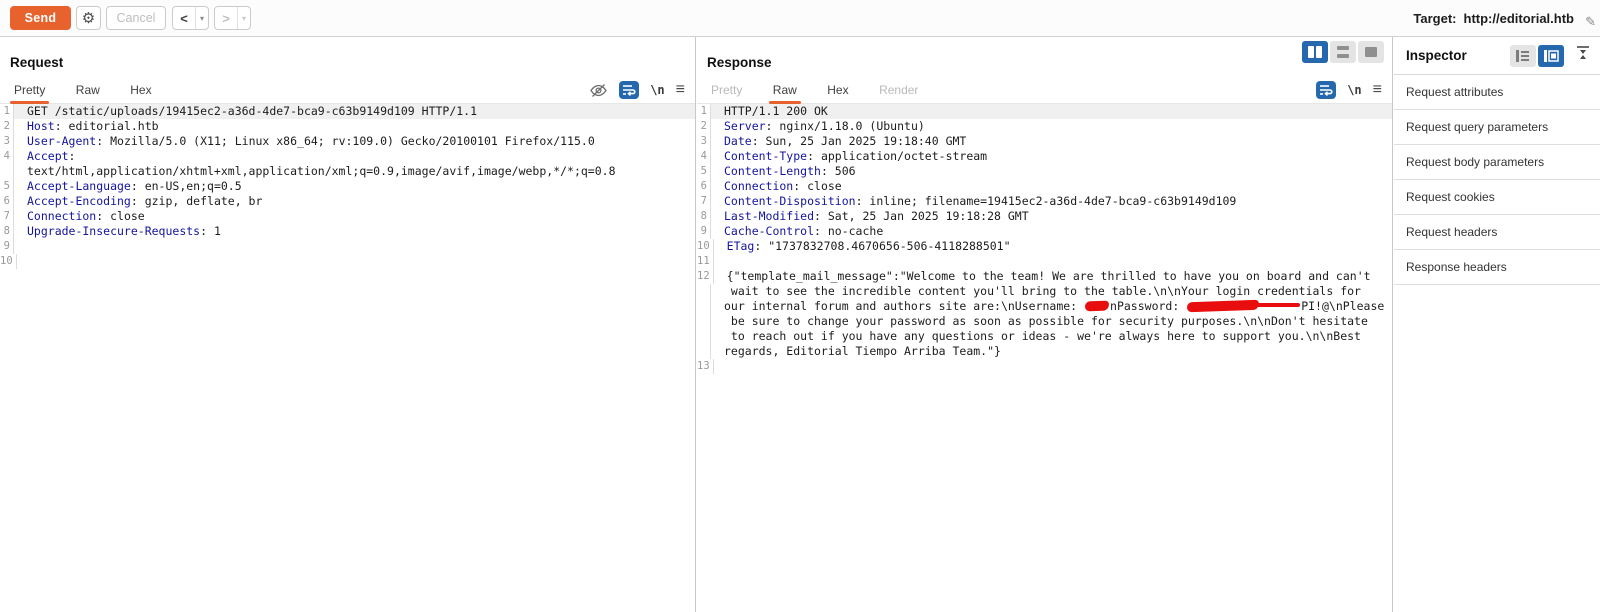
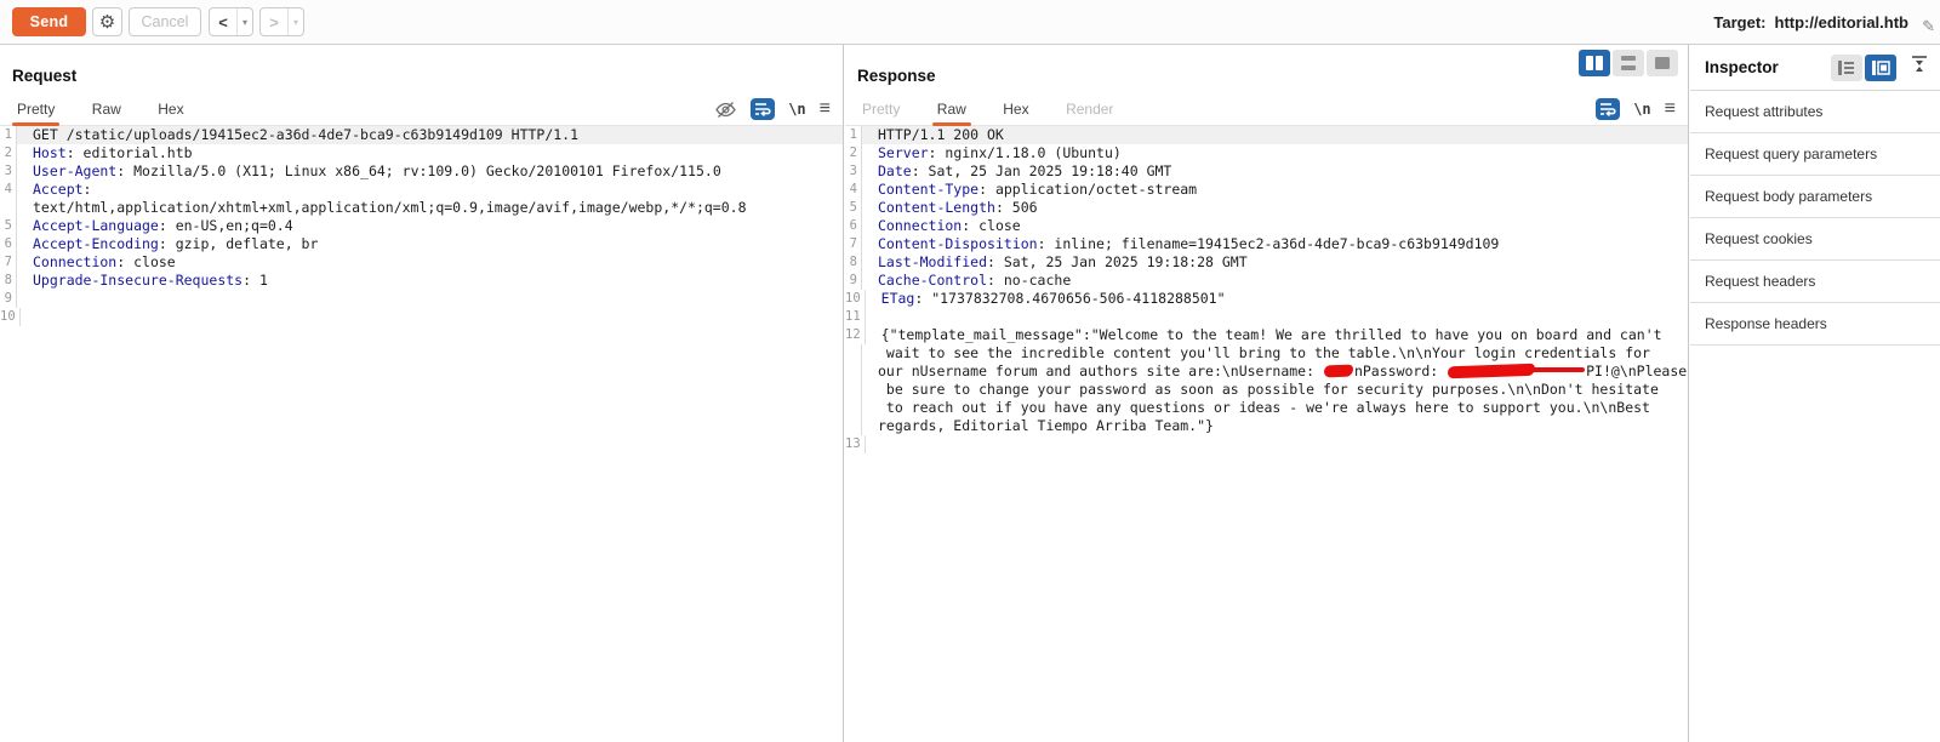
  Send
  ⚙
  Cancel
  <
  ▾
  >
  ▾
  Target:
  http://editorial.htb
  ✎
  Request
  Pretty Raw Hex
  \n
  ≡
  1
  GET /static/uploads/19415ec2-a36d-4de7-bca9-c63b9149d109 HTTP/1.1
  2
  Host: editorial.htb
  3
  User-Agent: Mozilla/5.0 (X11; Linux x86_64; rv:109.0) Gecko/20100101 Firefox/115.0
  4
  Accept:
  text/html,application/xhtml+xml,application/xml;q=0.9,image/avif,image/webp,*/*;q=0.8
  5
- Accept-Language: en-US,en;q=0.5
+ Accept-Language: en-US,en;q=0.4
  6
  Accept-Encoding: gzip, deflate, br
  7
  Connection: close
  8
  Upgrade-Insecure-Requests: 1
  9
  10
  Response
  Pretty Raw Hex Render
  \n
  ≡
  1
  HTTP/1.1 200 OK
  2
  Server: nginx/1.18.0 (Ubuntu)
  3
- Date: Sun, 25 Jan 2025 19:18:40 GMT
+ Date: Sat, 25 Jan 2025 19:18:40 GMT
  4
  Content-Type: application/octet-stream
  5
  Content-Length: 506
  6
  Connection: close
  7
  Content-Disposition: inline; filename=19415ec2-a36d-4de7-bca9-c63b9149d109
  8
  Last-Modified: Sat, 25 Jan 2025 19:18:28 GMT
  9
  Cache-Control: no-cache
  10
  ETag: "1737832708.4670656-506-4118288501"
  11
  12
  {"template_mail_message":"Welcome to the team! We are thrilled to have you on board and can't
  wait to see the incredible content you'll bring to the table.\n\nYour login credentials for
- our internal forum and authors site are:\nUsername: nPassword: PI!@\nPlease
+ our nUsername forum and authors site are:\nUsername: nPassword: PI!@\nPlease
  be sure to change your password as soon as possible for security purposes.\n\nDon't hesitate
  to reach out if you have any questions or ideas - we're always here to support you.\n\nBest
  regards, Editorial Tiempo Arriba Team."}
  13
  Inspector
  Request attributes
  Request query parameters
  Request body parameters
  Request cookies
  Request headers
  Response headers
